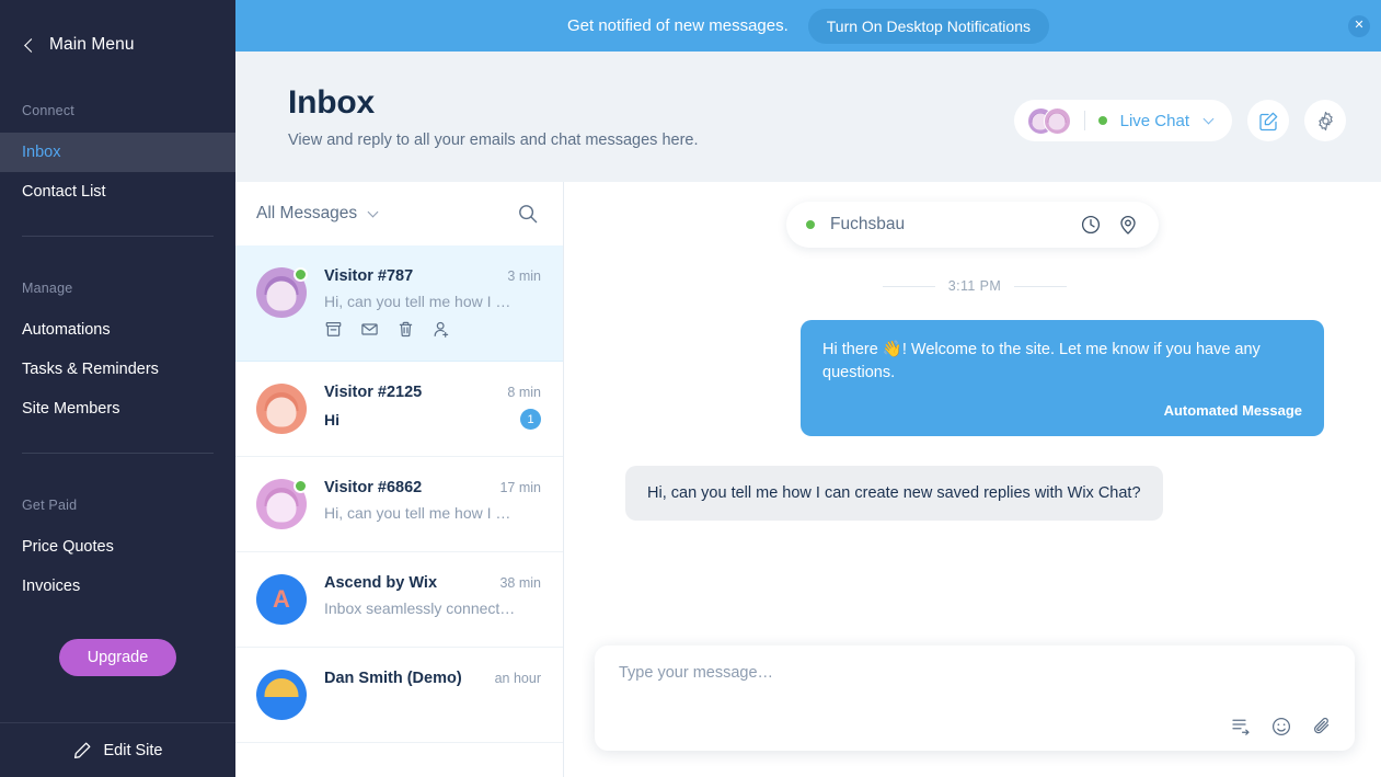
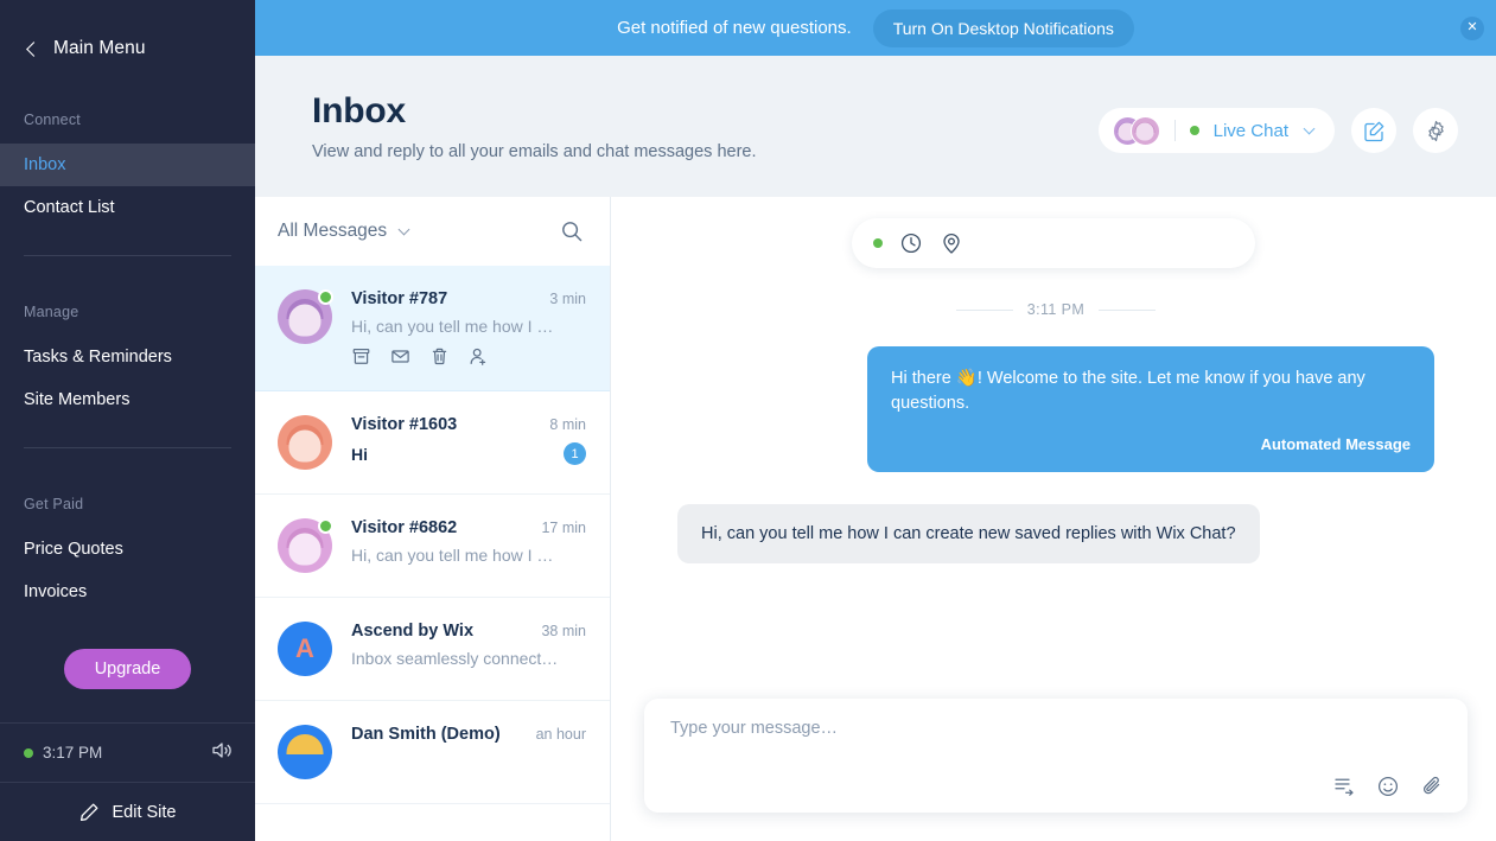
  Main Menu
  Connect
  Inbox
  Contact List
  Manage
- Automations
  Tasks & Reminders
  Site Members
  Get Paid
  Price Quotes
  Invoices
  Upgrade
+ 3:17 PM
  Edit Site
- Get notified of new messages.
+ Get notified of new questions.
  Turn On Desktop Notifications
  ✕
  Inbox
  View and reply to all your emails and chat messages here.
  Live Chat
  All Messages
  Visitor #787
  3 min
  Hi, can you tell me how I …
- Visitor #2125
+ Visitor #1603
  8 min
  Hi
  1
  Visitor #6862
  17 min
  Hi, can you tell me how I …
  A
  Ascend by Wix
  38 min
  Inbox seamlessly connect…
  Dan Smith (Demo)
  an hour
- Fuchsbau
  3:11 PM
  Hi there 👋! Welcome to the site. Let me know if you have any questions.
  Automated Message
  Hi, can you tell me how I can create new saved replies with Wix Chat?
  Type your message…
